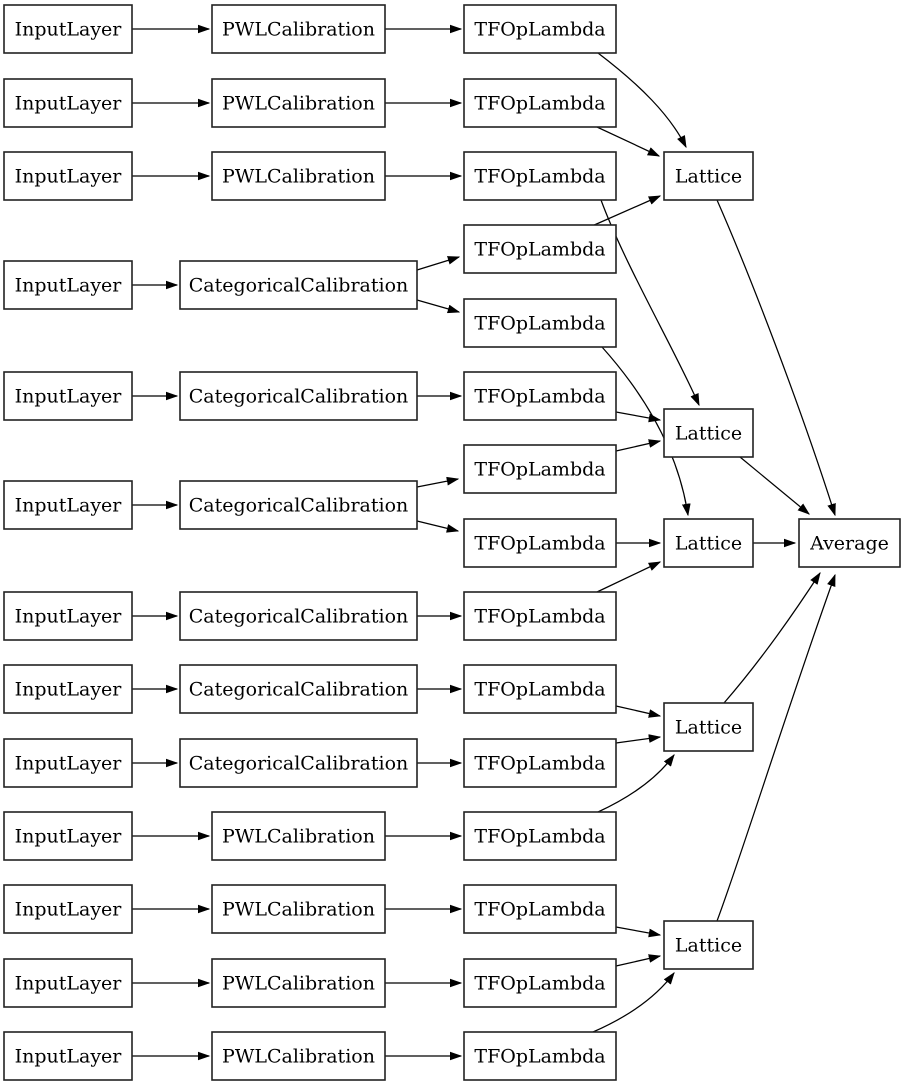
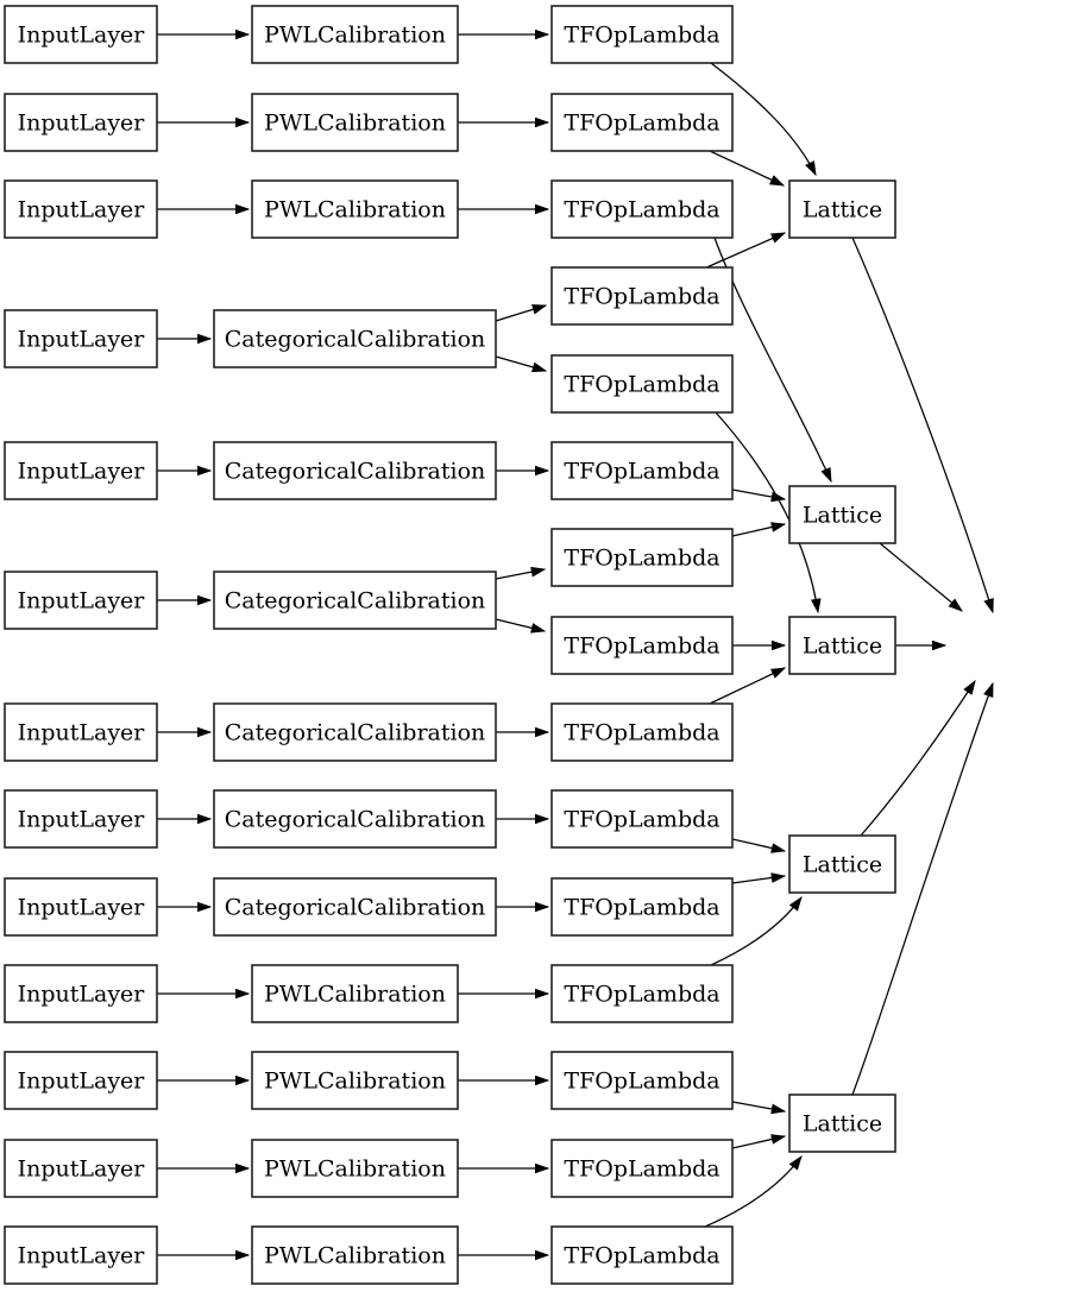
  InputLayer
  InputLayer
  InputLayer
  InputLayer
  InputLayer
  InputLayer
  InputLayer
  InputLayer
  InputLayer
  InputLayer
  InputLayer
  InputLayer
  InputLayer
  PWLCalibration
  PWLCalibration
  PWLCalibration
  CategoricalCalibration
  CategoricalCalibration
  CategoricalCalibration
  CategoricalCalibration
  CategoricalCalibration
  CategoricalCalibration
  PWLCalibration
  PWLCalibration
  PWLCalibration
  PWLCalibration
  TFOpLambda
  TFOpLambda
  TFOpLambda
  TFOpLambda
  TFOpLambda
  TFOpLambda
  TFOpLambda
  TFOpLambda
  TFOpLambda
  TFOpLambda
  TFOpLambda
  TFOpLambda
  TFOpLambda
  TFOpLambda
  TFOpLambda
  Lattice
  Lattice
  Lattice
  Lattice
  Lattice
- Average
